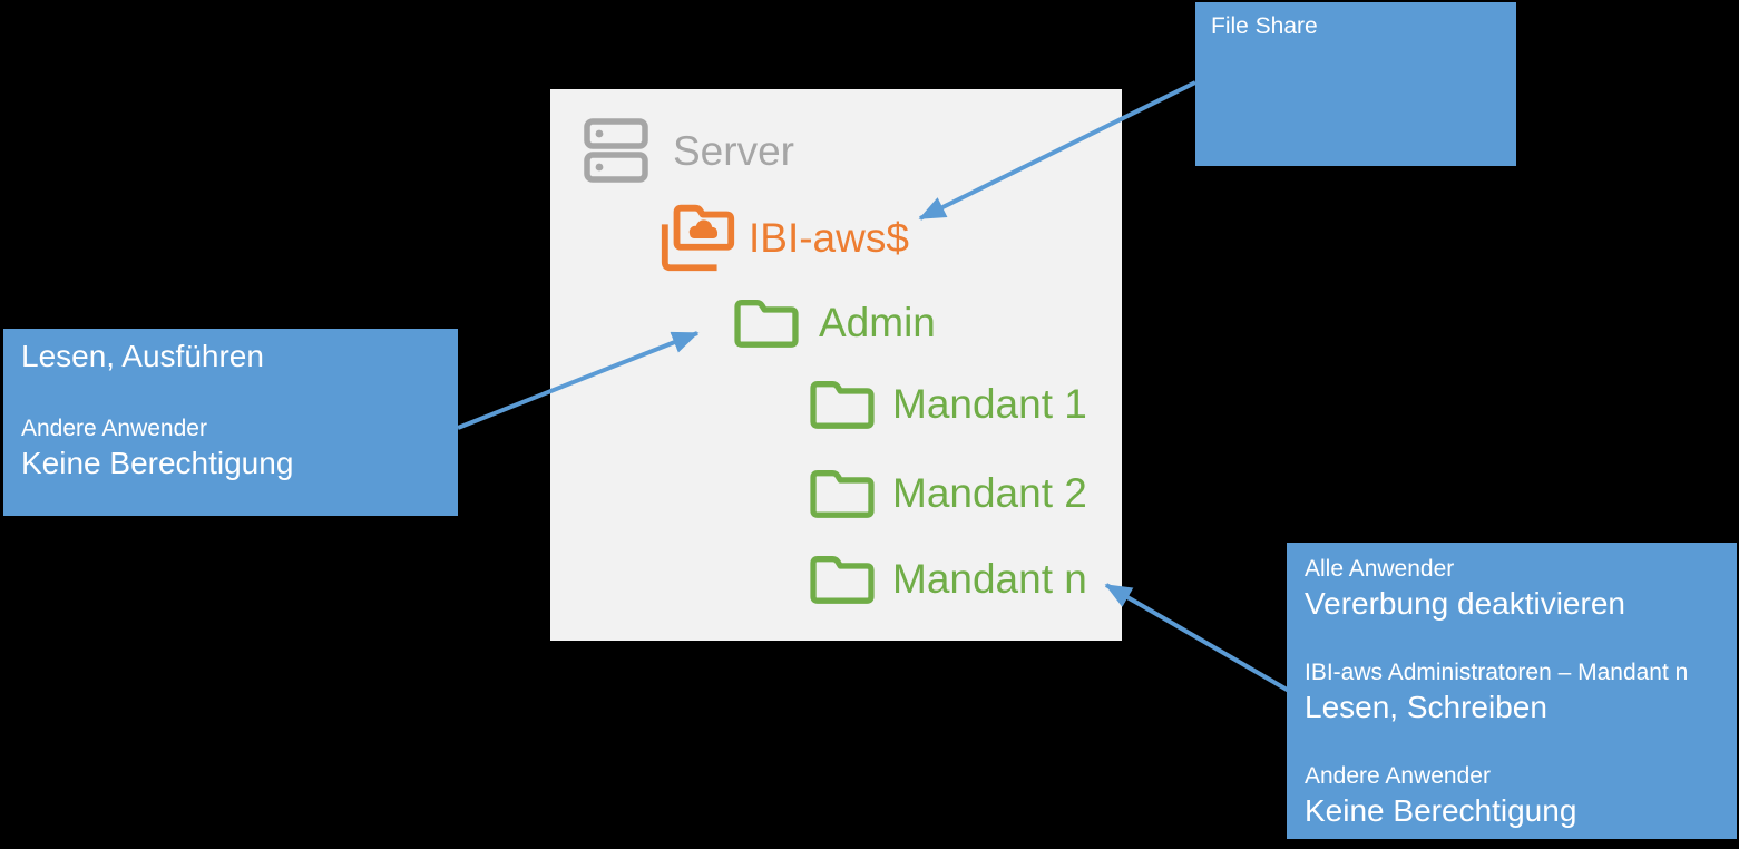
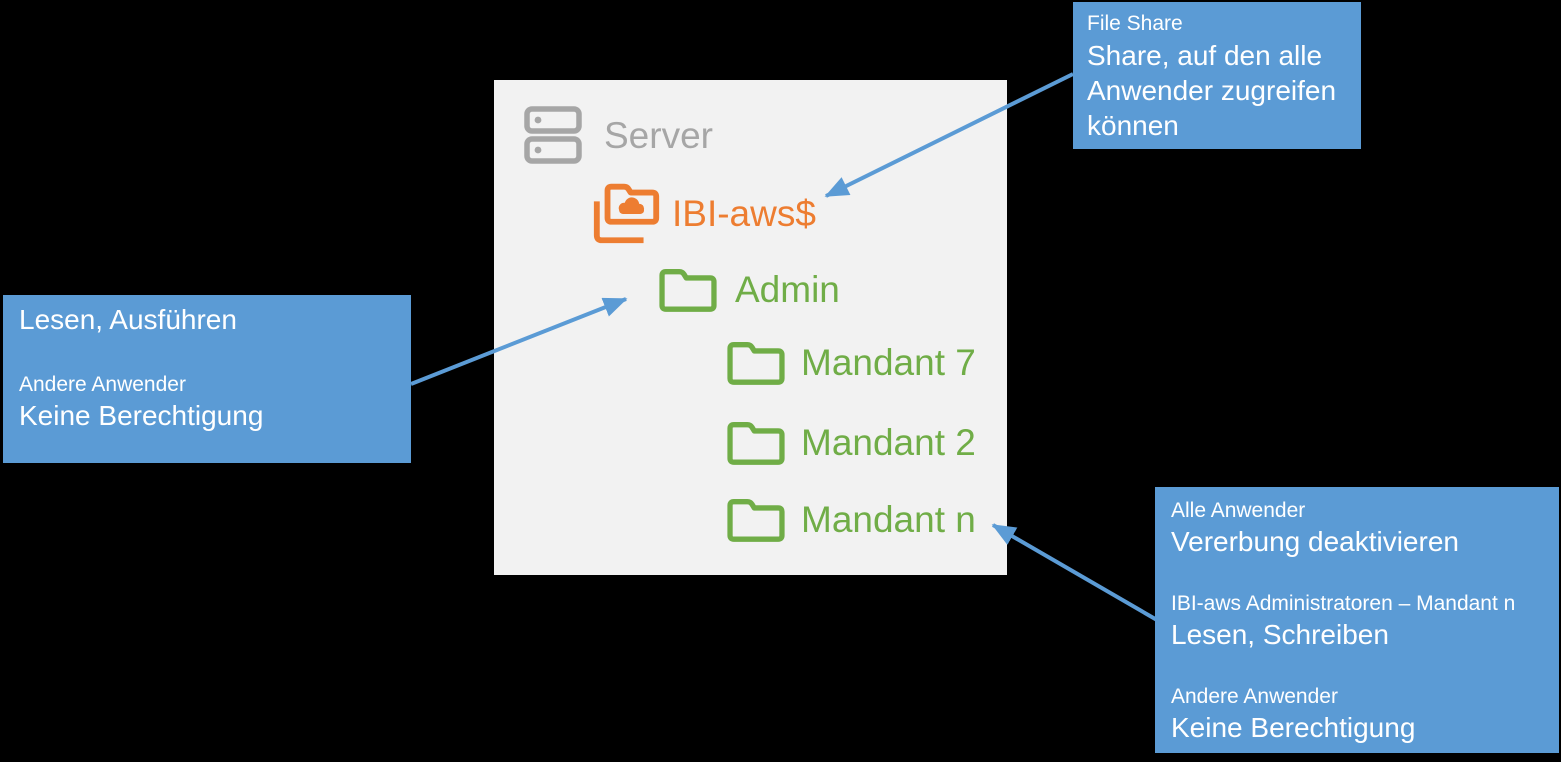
  Server
  IBI-aws$
  Admin
- Mandant 1
+ Mandant 7
  Mandant 2
  Mandant n
  File Share
+ Share, auf den alle Anwender zugreifen können
  Lesen, Ausführen
  Andere Anwender
  Keine Berechtigung
  Alle Anwender
  Vererbung deaktivieren
  IBI-aws Administratoren – Mandant n
  Lesen, Schreiben
  Andere Anwender
  Keine Berechtigung
